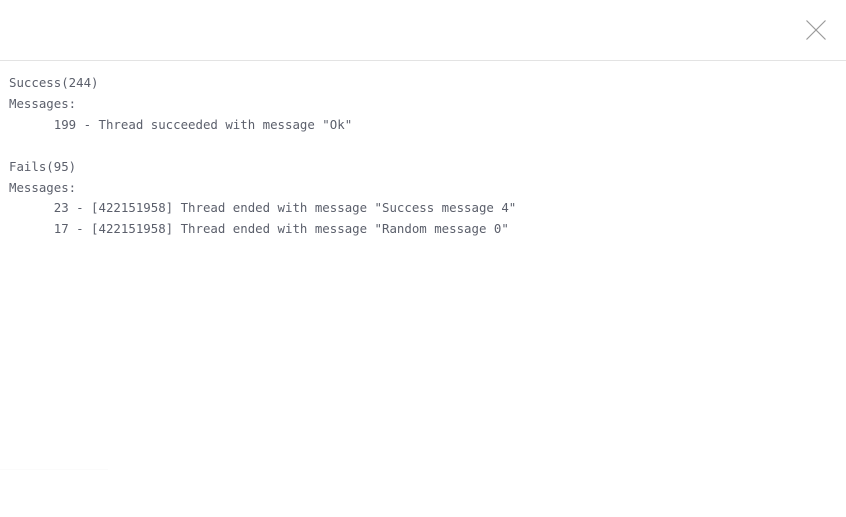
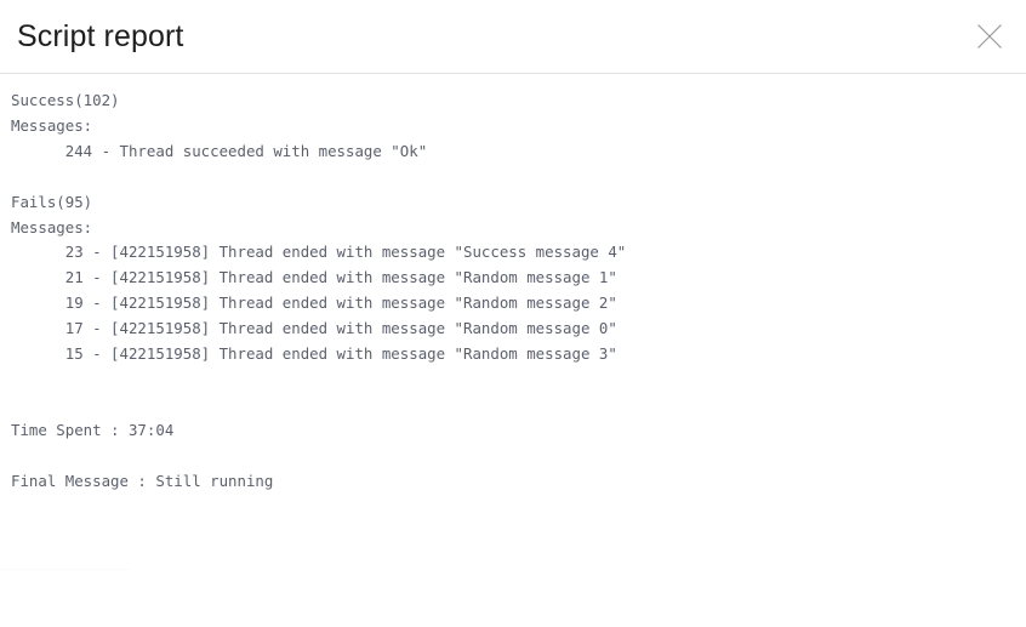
+ Script report
- Success(244)
+ Success(102)
  Messages:
- 199 - Thread succeeded with message "Ok"
+ 244 - Thread succeeded with message "Ok"
  Fails(95)
  Messages:
  23 - [422151958] Thread ended with message "Success message 4"
+ 21 - [422151958] Thread ended with message "Random message 1"
+ 19 - [422151958] Thread ended with message "Random message 2"
  17 - [422151958] Thread ended with message "Random message 0"
+ 15 - [422151958] Thread ended with message "Random message 3"
+ Time Spent : 37:04
+ Final Message : Still running
